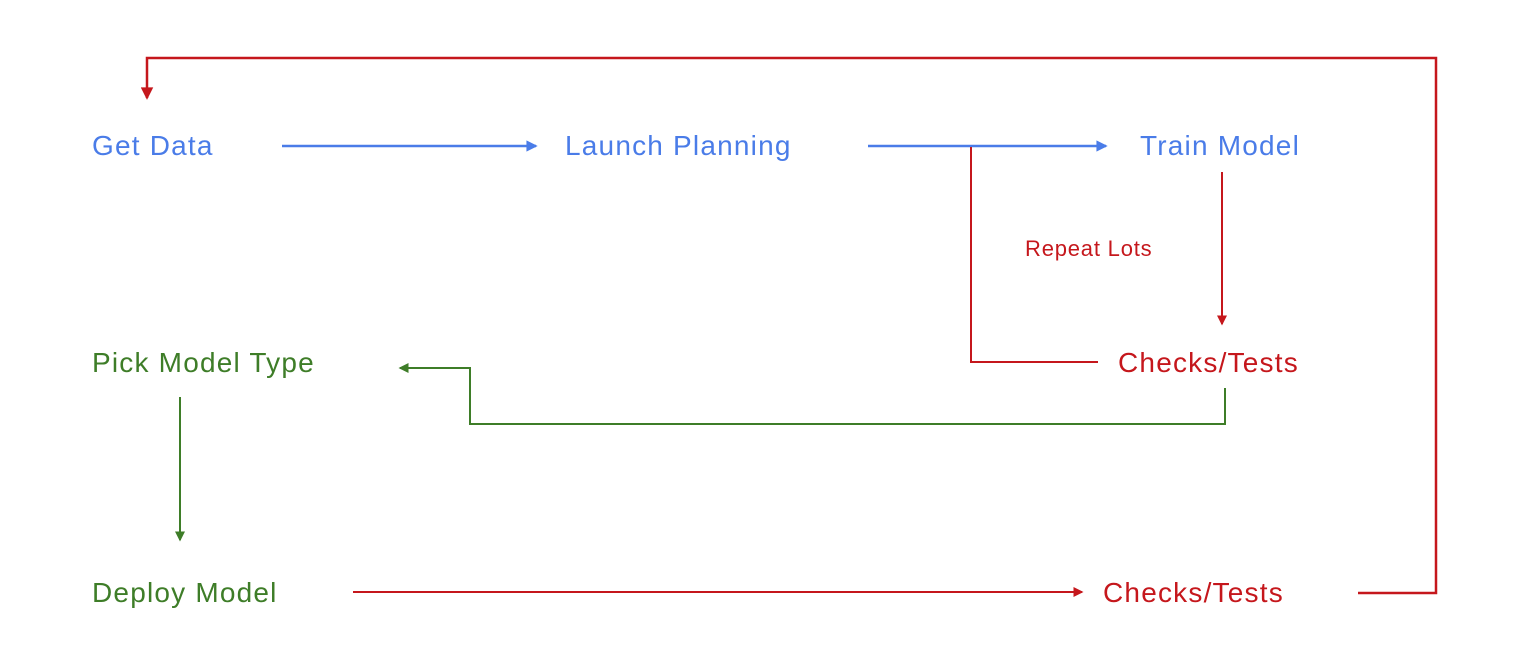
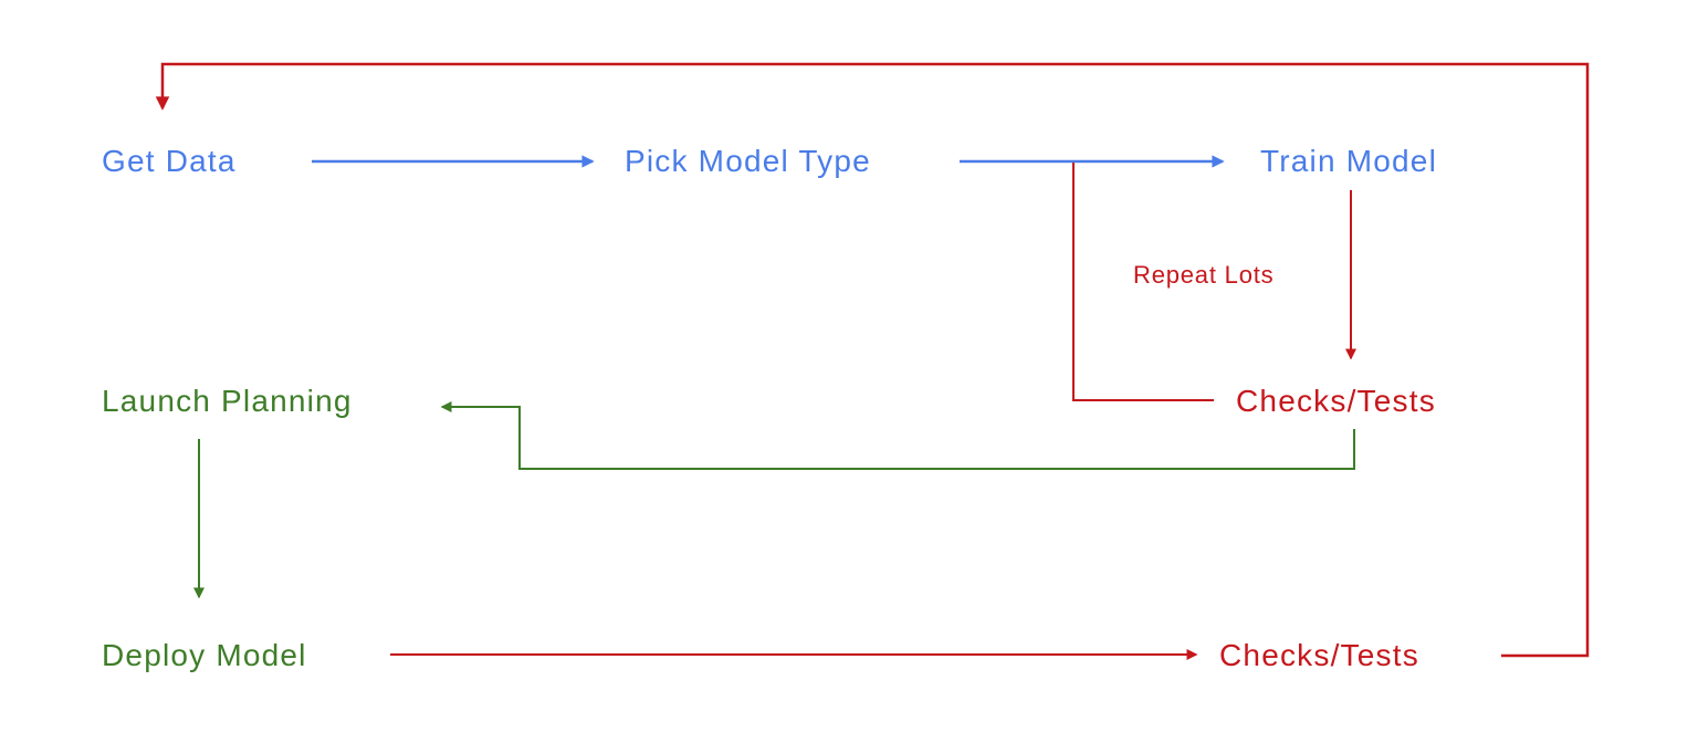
  Get Data
- Launch Planning
+ Pick Model Type
  Train Model
  Checks/Tests
- Pick Model Type
+ Launch Planning
  Deploy Model
  Checks/Tests
  Repeat Lots
